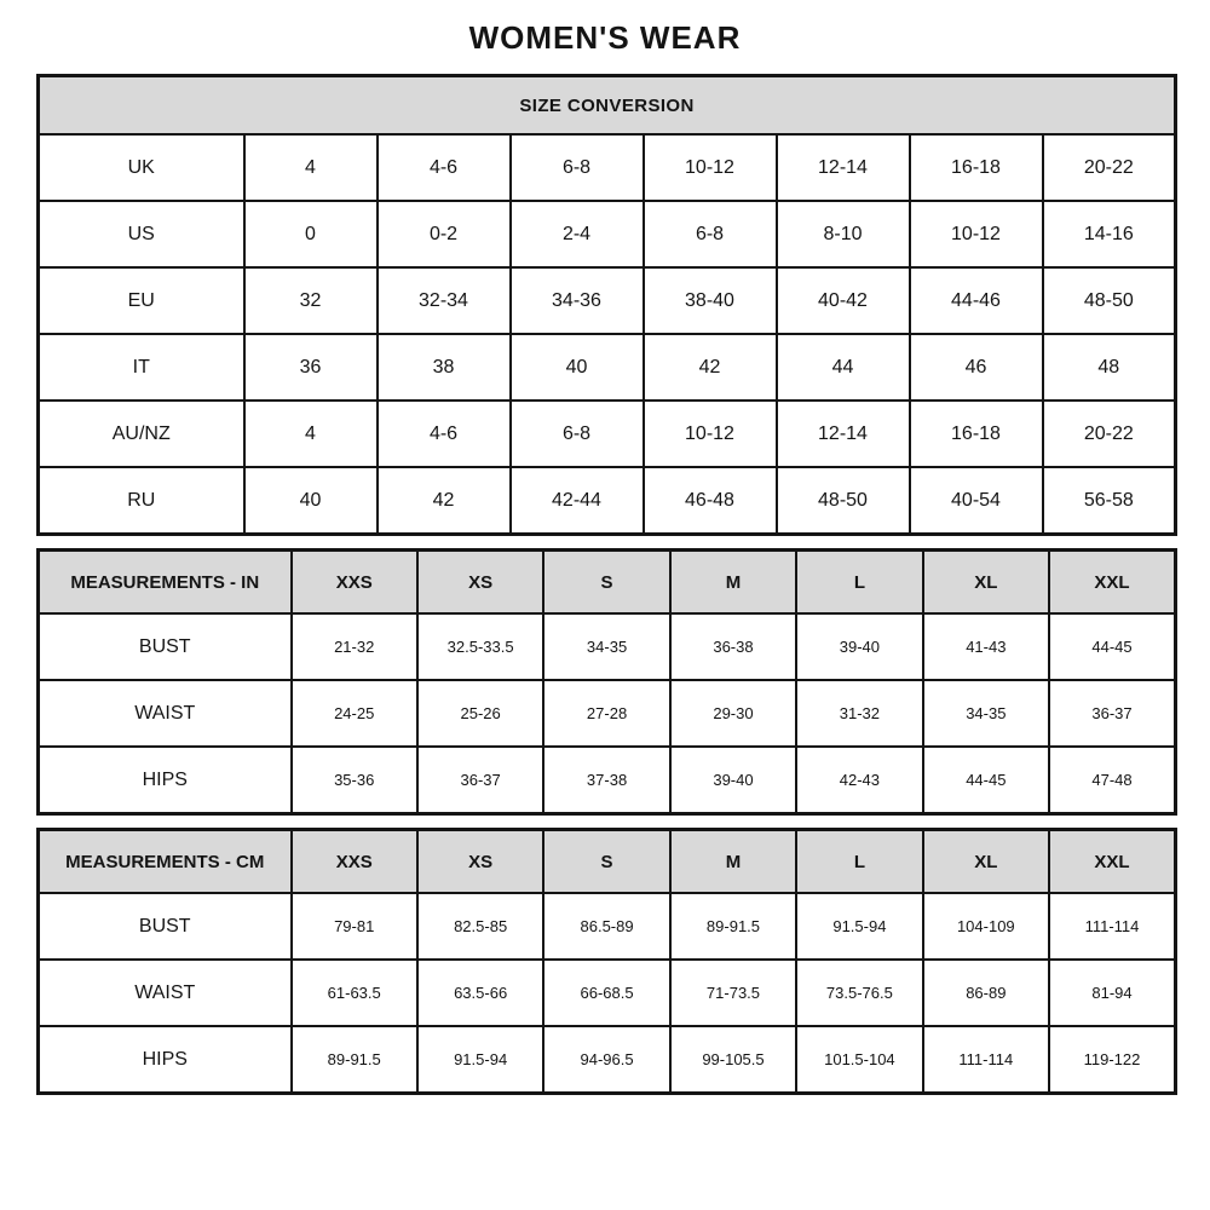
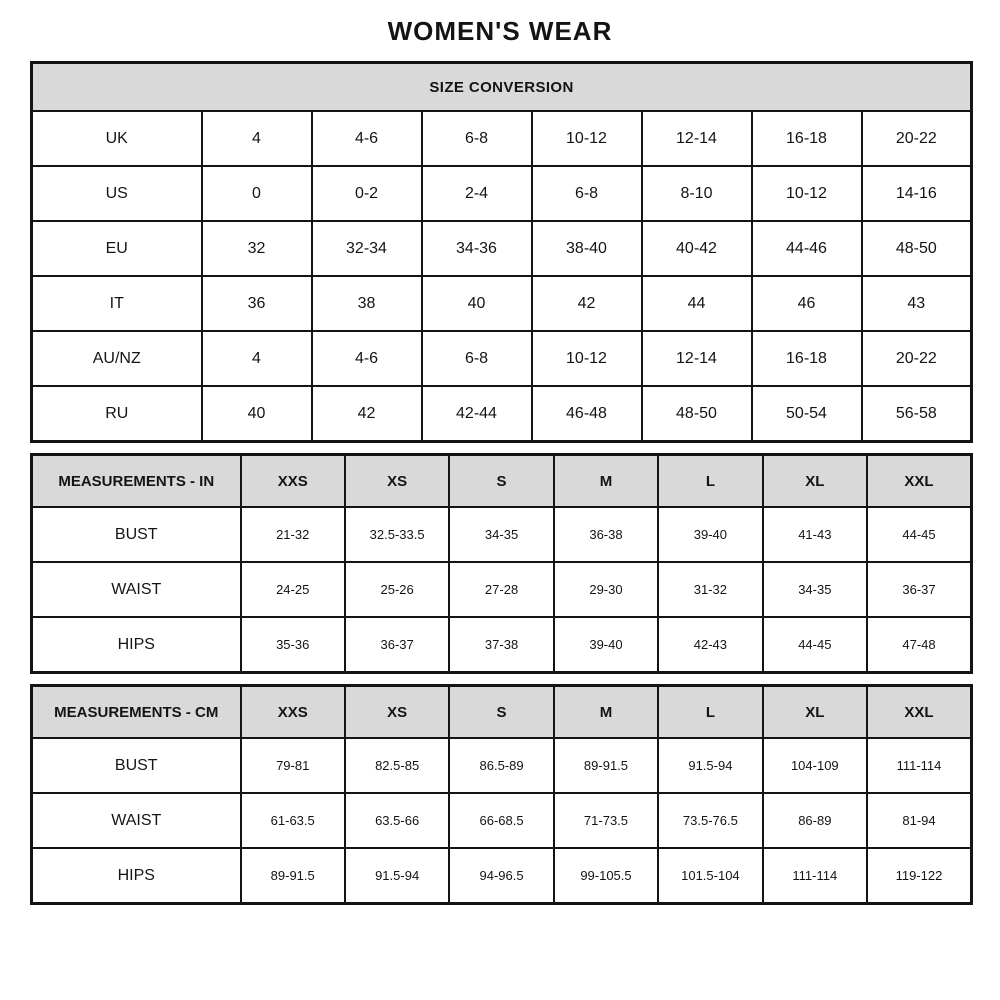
  WOMEN'S WEAR
  SIZE CONVERSION
  UK	4	4-6	6-8	10-12	12-14	16-18	20-22
  US	0	0-2	2-4	6-8	8-10	10-12	14-16
  EU	32	32-34	34-36	38-40	40-42	44-46	48-50
- IT	36	38	40	42	44	46	48
+ IT	36	38	40	42	44	46	43
  AU/NZ	4	4-6	6-8	10-12	12-14	16-18	20-22
- RU	40	42	42-44	46-48	48-50	40-54	56-58
+ RU	40	42	42-44	46-48	48-50	50-54	56-58
  MEASUREMENTS - IN	XXS	XS	S	M	L	XL	XXL
  BUST	21-32	32.5-33.5	34-35	36-38	39-40	41-43	44-45
  WAIST	24-25	25-26	27-28	29-30	31-32	34-35	36-37
  HIPS	35-36	36-37	37-38	39-40	42-43	44-45	47-48
  MEASUREMENTS - CM	XXS	XS	S	M	L	XL	XXL
  BUST	79-81	82.5-85	86.5-89	89-91.5	91.5-94	104-109	111-114
  WAIST	61-63.5	63.5-66	66-68.5	71-73.5	73.5-76.5	86-89	81-94
  HIPS	89-91.5	91.5-94	94-96.5	99-105.5	101.5-104	111-114	119-122
